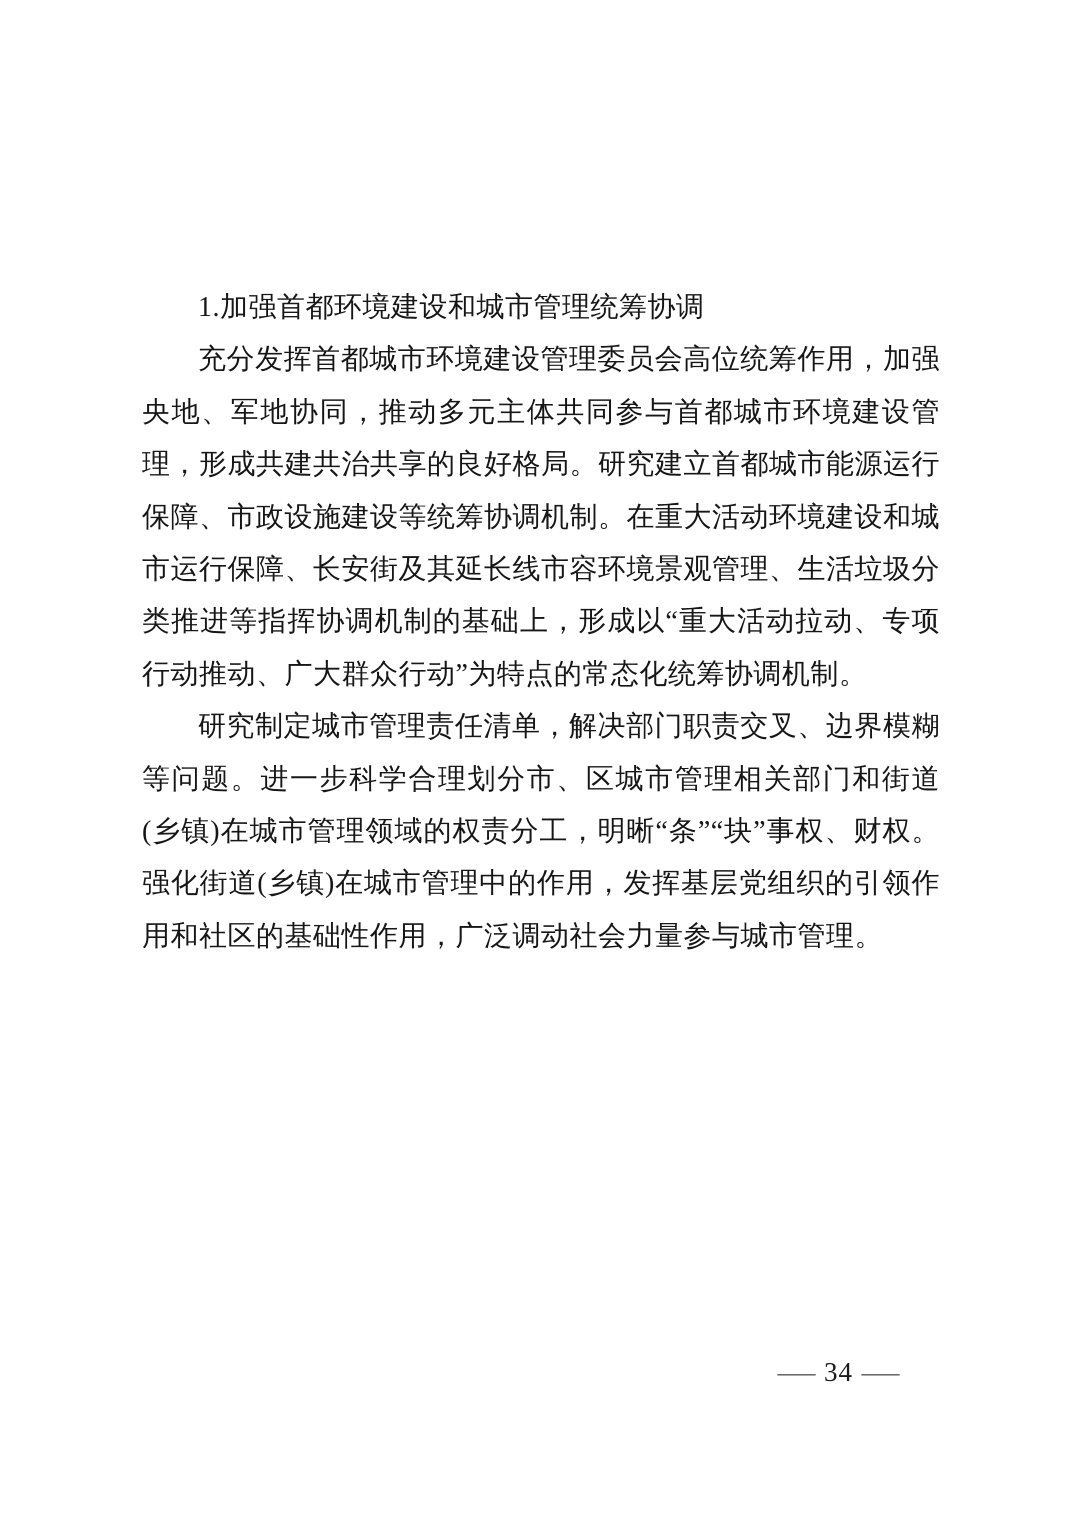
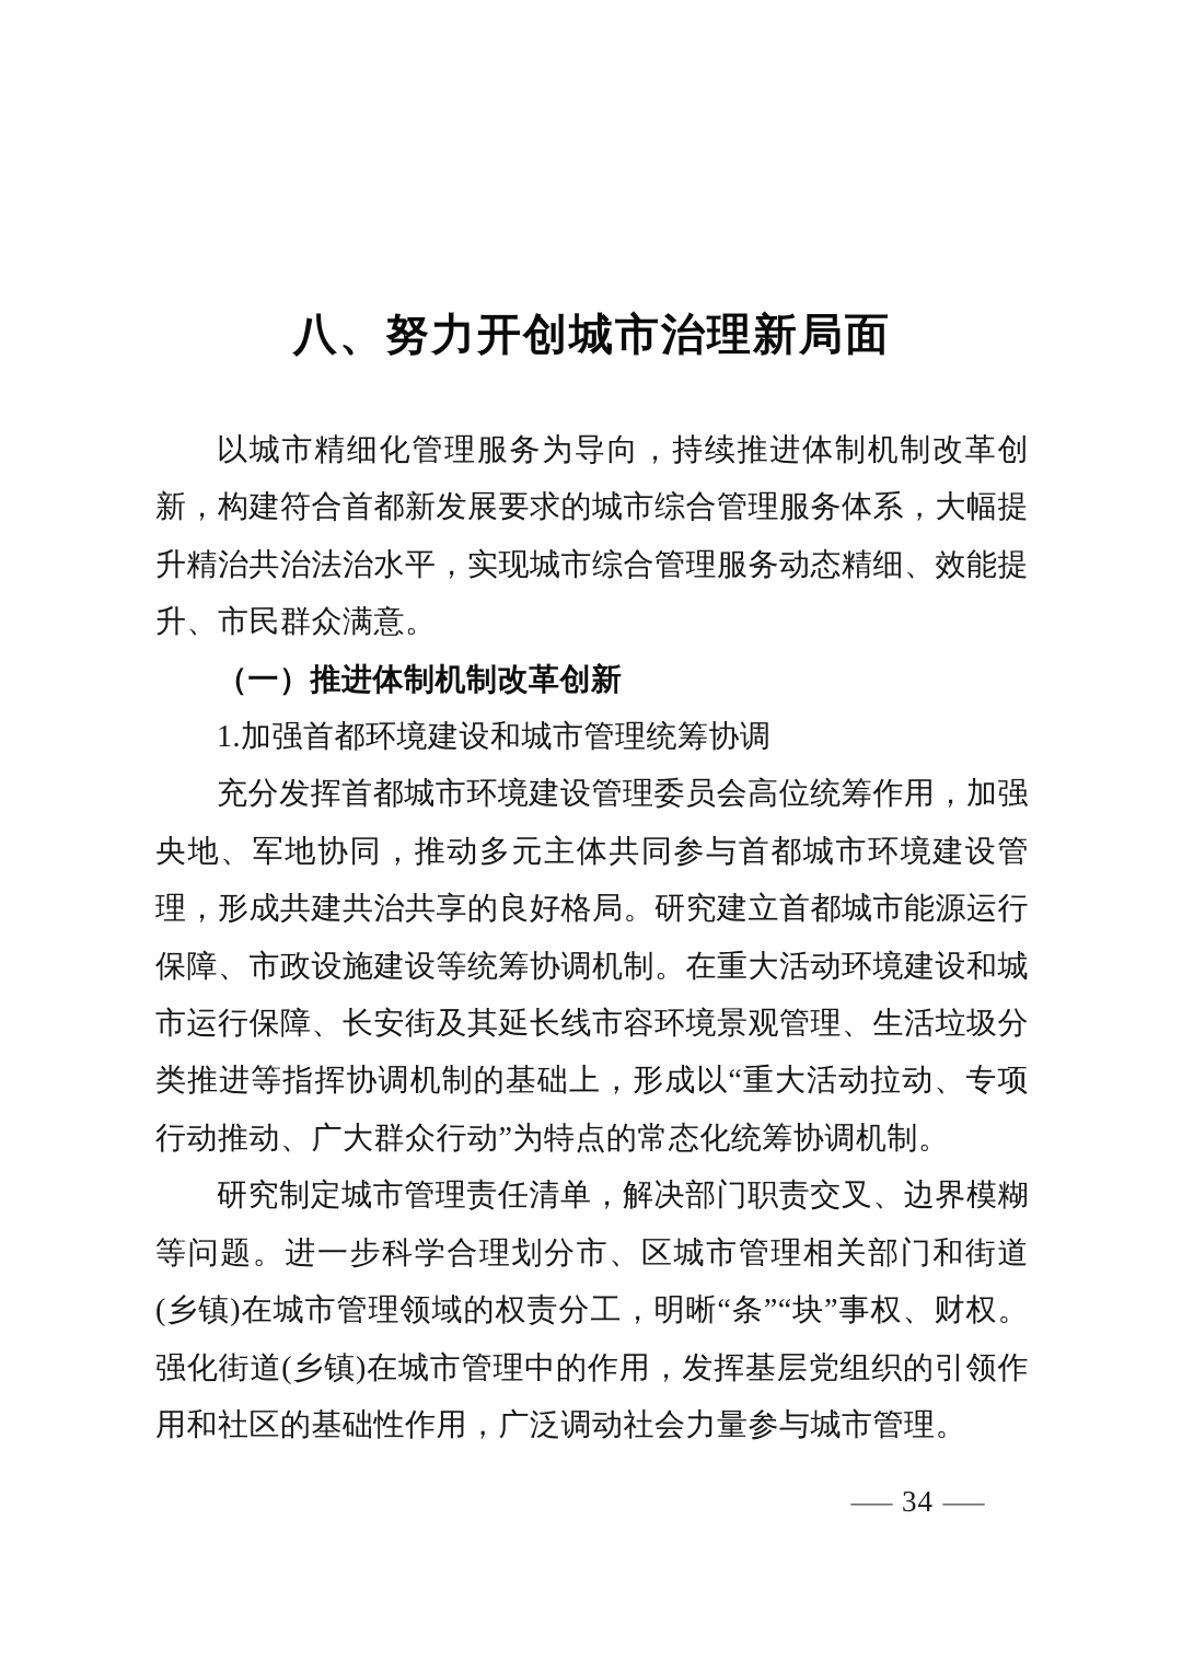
+ 八、努力开创城市治理新局面
+ 以城市精细化管理服务为导向，持续推进体制机制改革创新，构建符合首都新发展要求的城市综合管理服务体系，大幅提升精治共治法治水平，实现城市综合管理服务动态精细、效能提升、市民群众满意。
+ （一）推进体制机制改革创新
  1.加强首都环境建设和城市管理统筹协调
  充分发挥首都城市环境建设管理委员会高位统筹作用，加强央地、军地协同，推动多元主体共同参与首都城市环境建设管理，形成共建共治共享的良好格局。研究建立首都城市能源运行保障、市政设施建设等统筹协调机制。在重大活动环境建设和城市运行保障、长安街及其延长线市容环境景观管理、生活垃圾分类推进等指挥协调机制的基础上，形成以“重大活动拉动、专项行动推动、广大群众行动”为特点的常态化统筹协调机制。
  研究制定城市管理责任清单，解决部门职责交叉、边界模糊等问题。进一步科学合理划分市、区城市管理相关部门和街道(乡镇)在城市管理领域的权责分工，明晰“条”“块”事权、财权。强化街道(乡镇)在城市管理中的作用，发挥基层党组织的引领作用和社区的基础性作用，广泛调动社会力量参与城市管理。
  — 34 —
